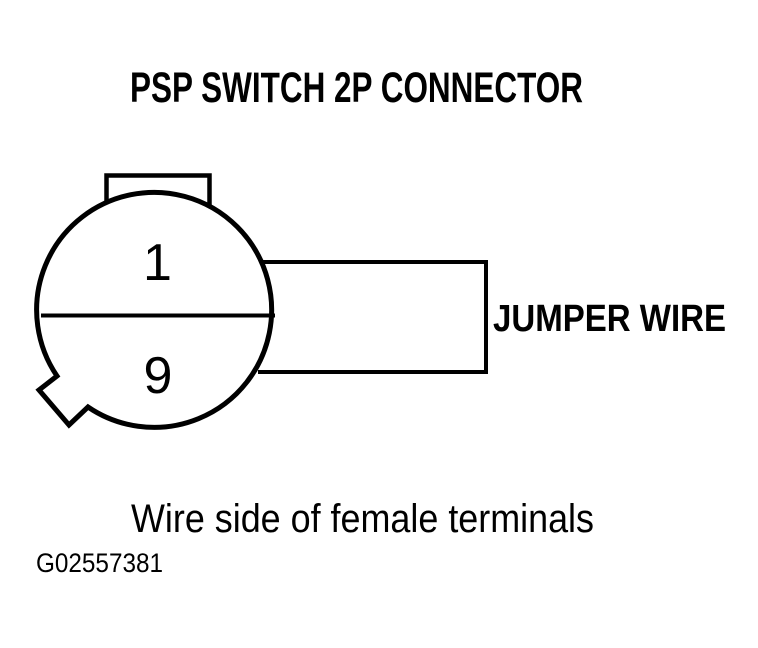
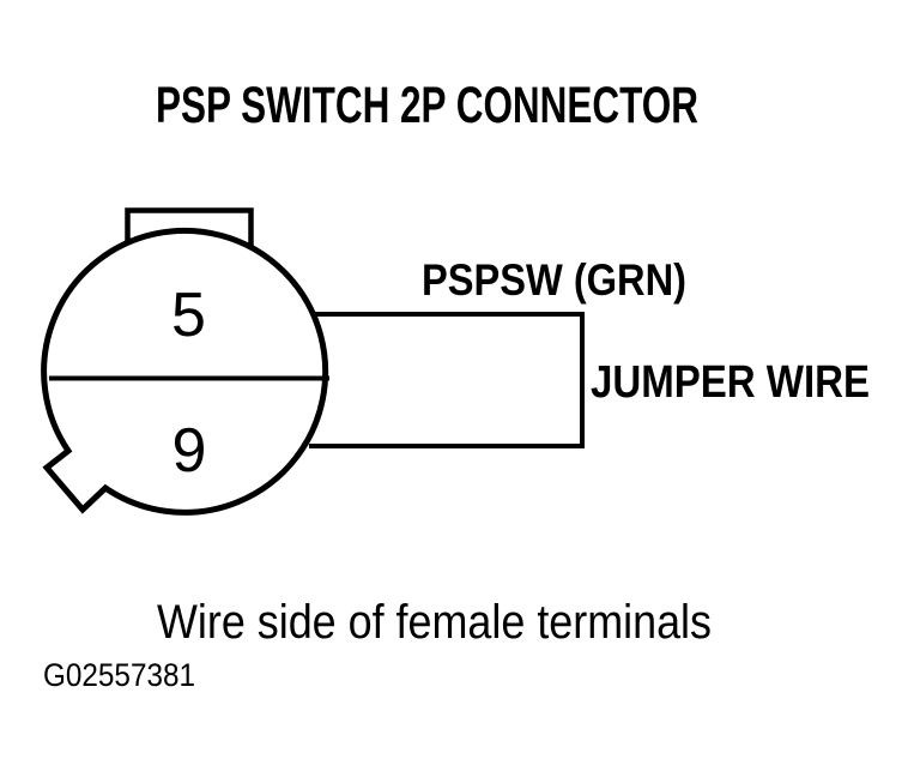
  PSP SWITCH 2P CONNECTOR
- 1
+ 5
  9
+ PSPSW (GRN)
  JUMPER WIRE
  Wire side of female terminals
  G02557381
